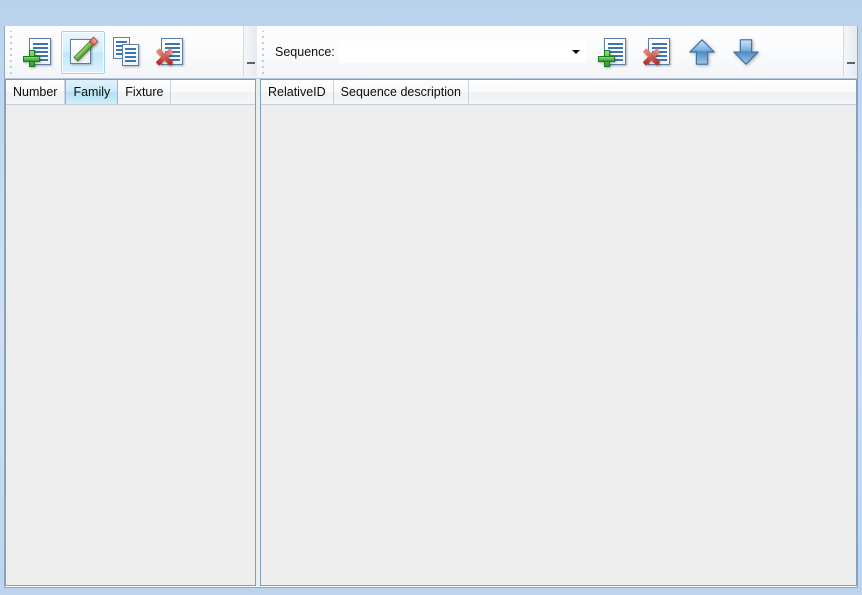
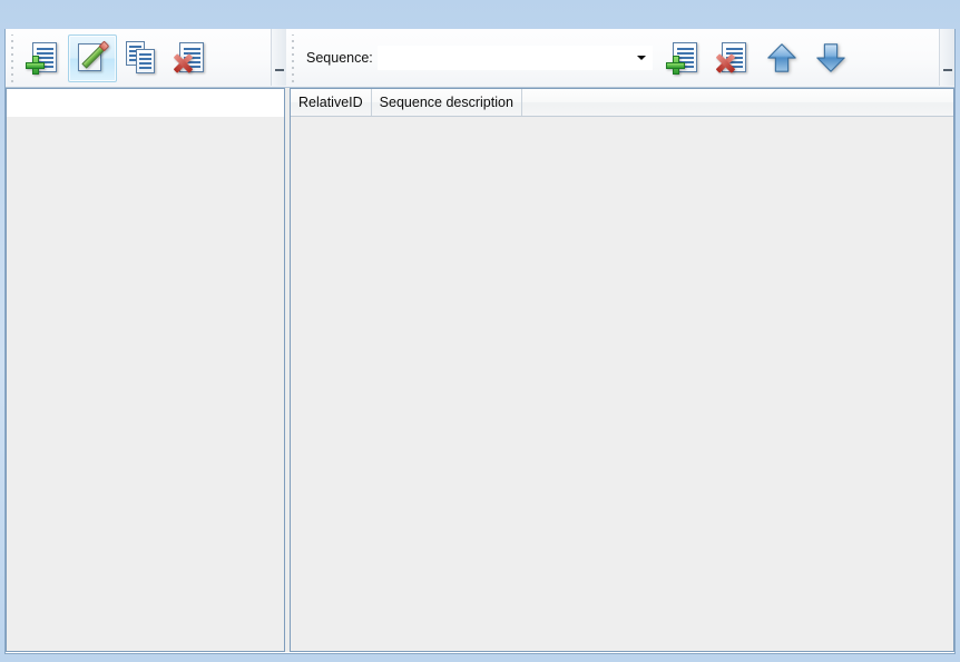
  Sequence:
- Number
- Family
- Fixture
  RelativeID
  Sequence description
